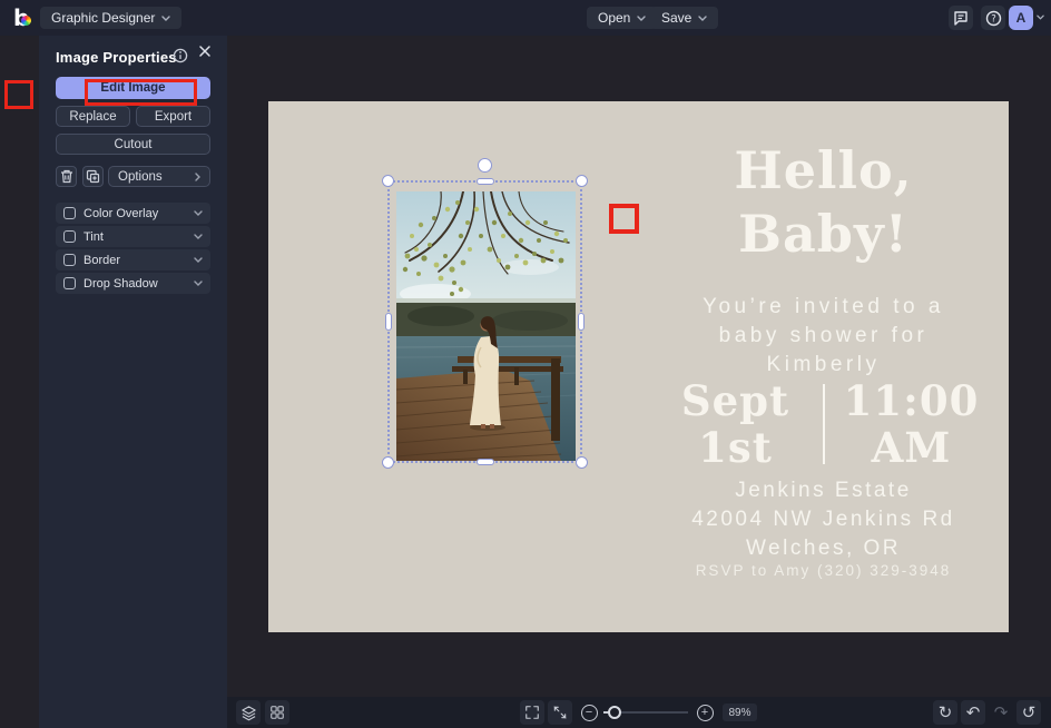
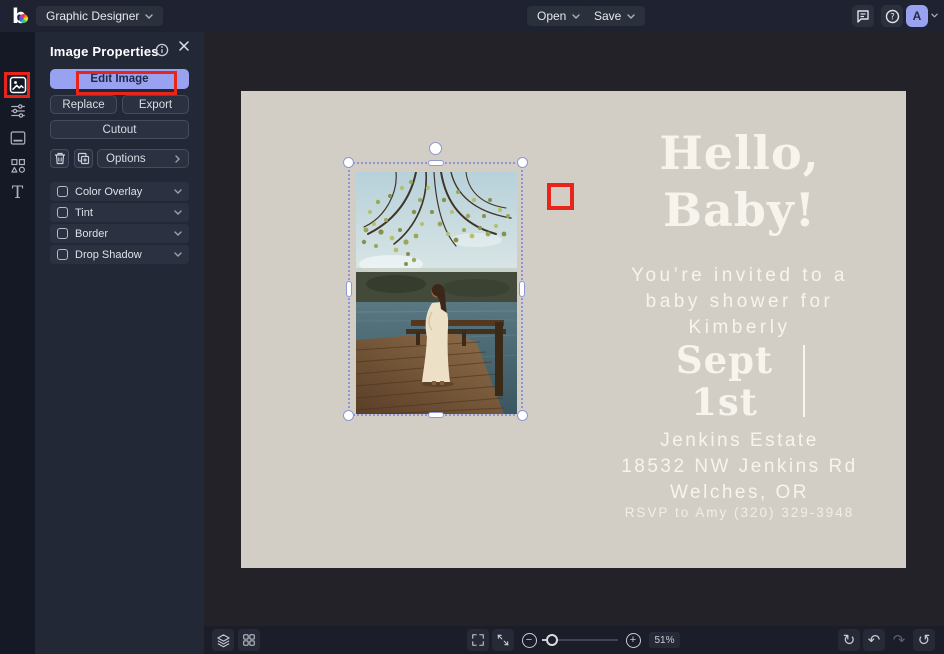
  b
  Graphic Designer
  Open
  Save
  ?
  A
+ T
  Image Properties
  Edit Image
  Replace
  Export
  Cutout
  Options
  Color Overlay
  Tint
  Border
  Drop Shadow
  Hello,
  Baby!
  You’re invited to a
  baby shower for
  Kimberly
  Sept
  1st
- 11:00
- AM
  Jenkins Estate
- 42004 NW Jenkins Rd
+ 18532 NW Jenkins Rd
  Welches, OR
  RSVP to Amy (320) 329-3948
  −
  +
- 89%
+ 51%
  ↻
  ↶
  ↷
  ↺
